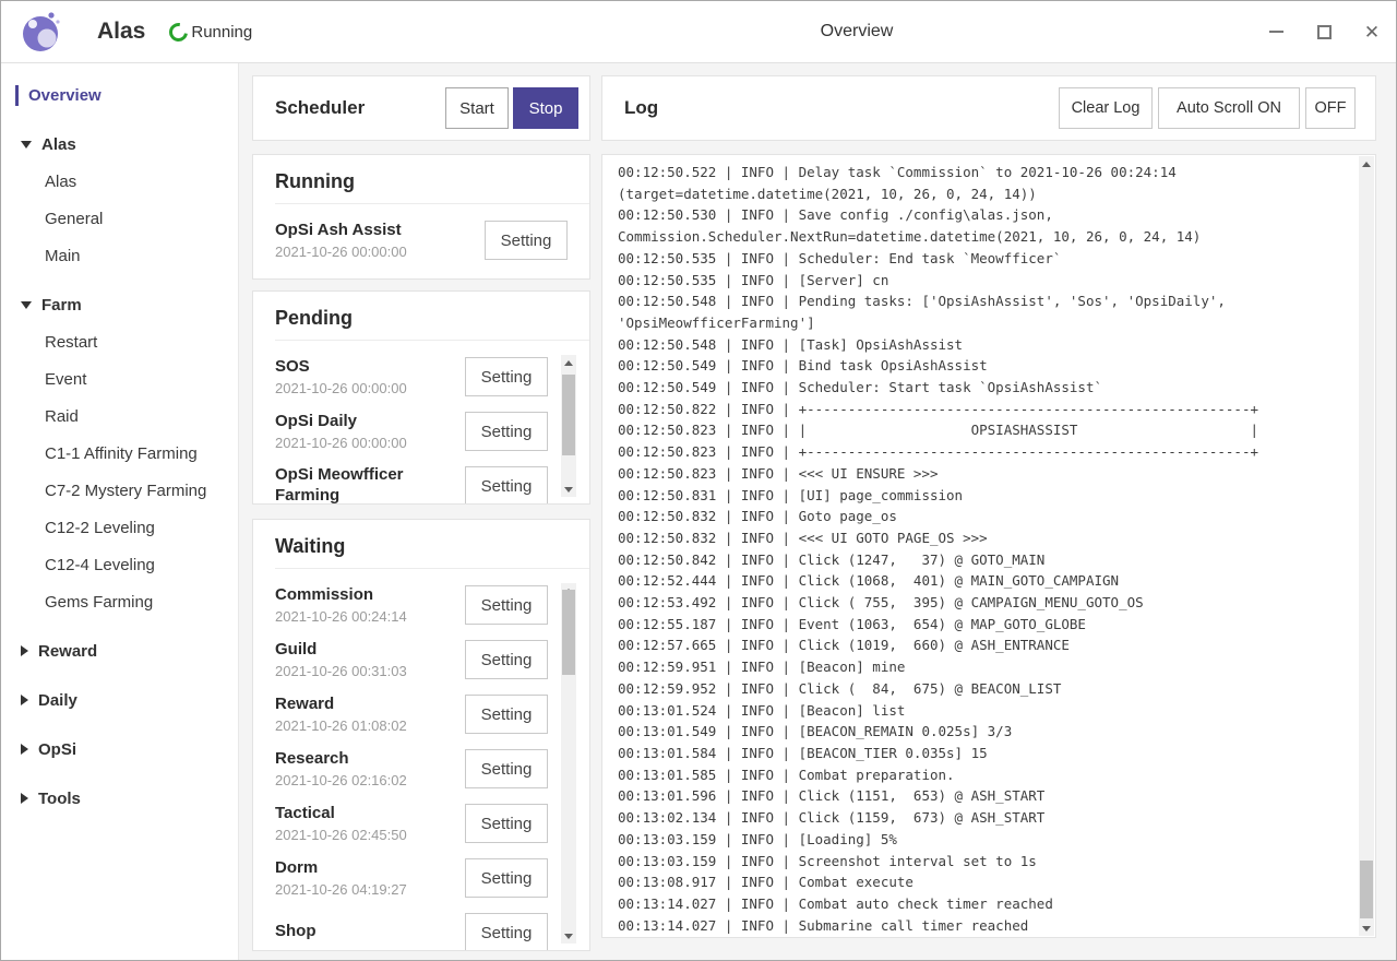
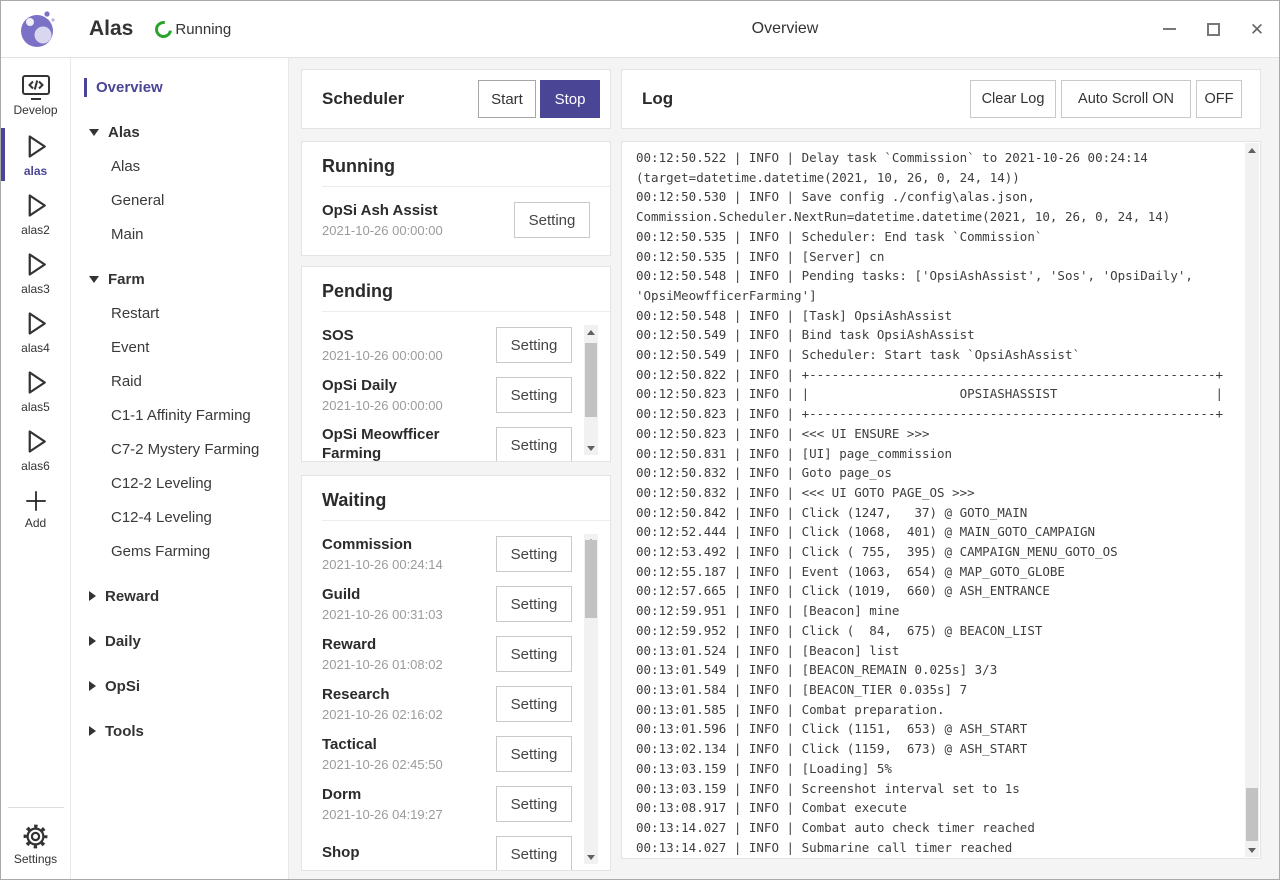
  Alas
  Running
  Overview
  ✕
+ Develop
+ alas
+ alas2
+ alas3
+ alas4
+ alas5
+ alas6
+ Add
+ Settings
  Overview
  Alas
  Alas
  General
  Main
  Farm
  Restart
  Event
  Raid
  C1-1 Affinity Farming
  C7-2 Mystery Farming
  C12-2 Leveling
  C12-4 Leveling
  Gems Farming
  Reward
  Daily
  OpSi
  Tools
  Scheduler
  Start
  Stop
  Running
  OpSi Ash Assist
  2021-10-26 00:00:00
  Setting
  Pending
  SOS
  2021-10-26 00:00:00
  Setting
  OpSi Daily
  2021-10-26 00:00:00
  Setting
  OpSi Meowfficer Farming
  Setting
  Waiting
  Commission
  2021-10-26 00:24:14
  Setting
  Guild
  2021-10-26 00:31:03
  Setting
  Reward
  2021-10-26 01:08:02
  Setting
  Research
  2021-10-26 02:16:02
  Setting
  Tactical
  2021-10-26 02:45:50
  Setting
  Dorm
  2021-10-26 04:19:27
  Setting
  Shop
  Setting
  Log
  Clear Log
  Auto Scroll ON
  OFF
  00:12:50.522 | INFO | Delay task `Commission` to 2021-10-26 00:24:14
  (target=datetime.datetime(2021, 10, 26, 0, 24, 14))
  00:12:50.530 | INFO | Save config ./config\alas.json,
  Commission.Scheduler.NextRun=datetime.datetime(2021, 10, 26, 0, 24, 14)
- 00:12:50.535 | INFO | Scheduler: End task `Meowfficer`
+ 00:12:50.535 | INFO | Scheduler: End task `Commission`
  00:12:50.535 | INFO | [Server] cn
  00:12:50.548 | INFO | Pending tasks: ['OpsiAshAssist', 'Sos', 'OpsiDaily',
  'OpsiMeowfficerFarming']
  00:12:50.548 | INFO | [Task] OpsiAshAssist
  00:12:50.549 | INFO | Bind task OpsiAshAssist
  00:12:50.549 | INFO | Scheduler: Start task `OpsiAshAssist`
  00:12:50.822 | INFO | +------------------------------------------------------+
  00:12:50.823 | INFO | | OPSIASHASSIST |
  00:12:50.823 | INFO | +------------------------------------------------------+
  00:12:50.823 | INFO | <<< UI ENSURE >>>
  00:12:50.831 | INFO | [UI] page_commission
  00:12:50.832 | INFO | Goto page_os
  00:12:50.832 | INFO | <<< UI GOTO PAGE_OS >>>
  00:12:50.842 | INFO | Click (1247, 37) @ GOTO_MAIN
  00:12:52.444 | INFO | Click (1068, 401) @ MAIN_GOTO_CAMPAIGN
  00:12:53.492 | INFO | Click ( 755, 395) @ CAMPAIGN_MENU_GOTO_OS
  00:12:55.187 | INFO | Event (1063, 654) @ MAP_GOTO_GLOBE
  00:12:57.665 | INFO | Click (1019, 660) @ ASH_ENTRANCE
  00:12:59.951 | INFO | [Beacon] mine
  00:12:59.952 | INFO | Click ( 84, 675) @ BEACON_LIST
  00:13:01.524 | INFO | [Beacon] list
  00:13:01.549 | INFO | [BEACON_REMAIN 0.025s] 3/3
- 00:13:01.584 | INFO | [BEACON_TIER 0.035s] 15
+ 00:13:01.584 | INFO | [BEACON_TIER 0.035s] 7
  00:13:01.585 | INFO | Combat preparation.
  00:13:01.596 | INFO | Click (1151, 653) @ ASH_START
  00:13:02.134 | INFO | Click (1159, 673) @ ASH_START
  00:13:03.159 | INFO | [Loading] 5%
  00:13:03.159 | INFO | Screenshot interval set to 1s
  00:13:08.917 | INFO | Combat execute
  00:13:14.027 | INFO | Combat auto check timer reached
  00:13:14.027 | INFO | Submarine call timer reached
